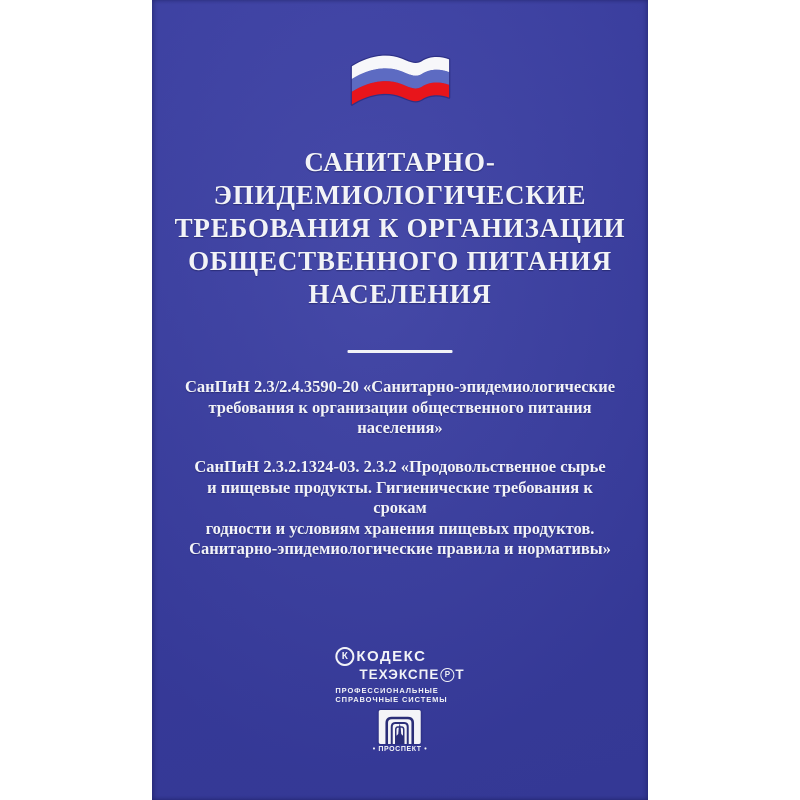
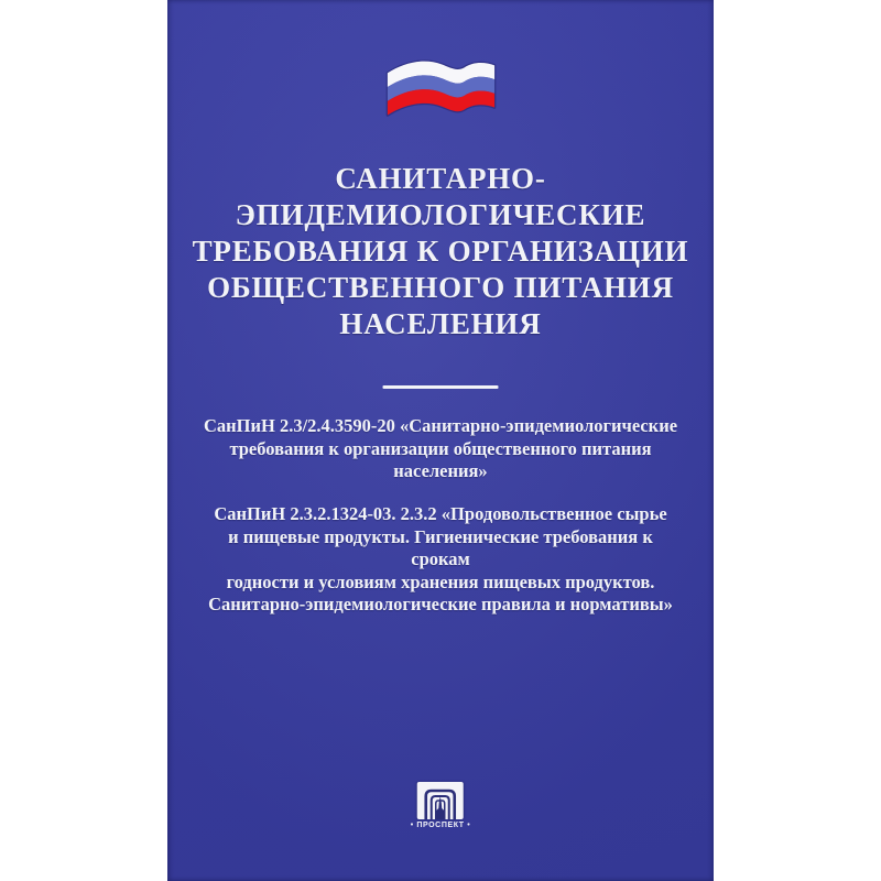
  САНИТАРНО-
  ЭПИДЕМИОЛОГИЧЕСКИЕ
  ТРЕБОВАНИЯ К ОРГАНИЗАЦИИ
  ОБЩЕСТВЕННОГО ПИТАНИЯ
  НАСЕЛЕНИЯ
  СанПиН 2.3/2.4.3590-20 «Санитарно-эпидемиологические
  требования к организации общественного питания
  населения»
  СанПиН 2.3.2.1324-03. 2.3.2 «Продовольственное сырье
  и пищевые продукты. Гигиенические требования к срокам
  годности и условиям хранения пищевых продуктов.
  Санитарно-эпидемиологические правила и нормативы»
- К
- КОДЕКС
- ТЕХЭКСПЕ
- Р
- Т
- ПРОФЕССИОНАЛЬНЫЕ
- СПРАВОЧНЫЕ СИСТЕМЫ
